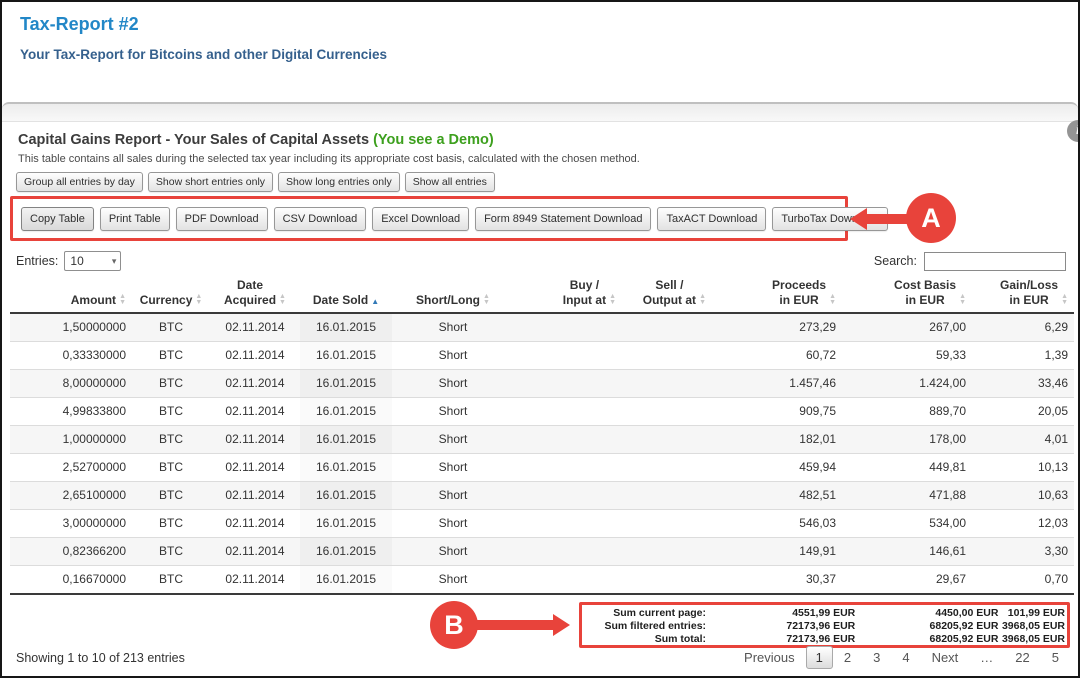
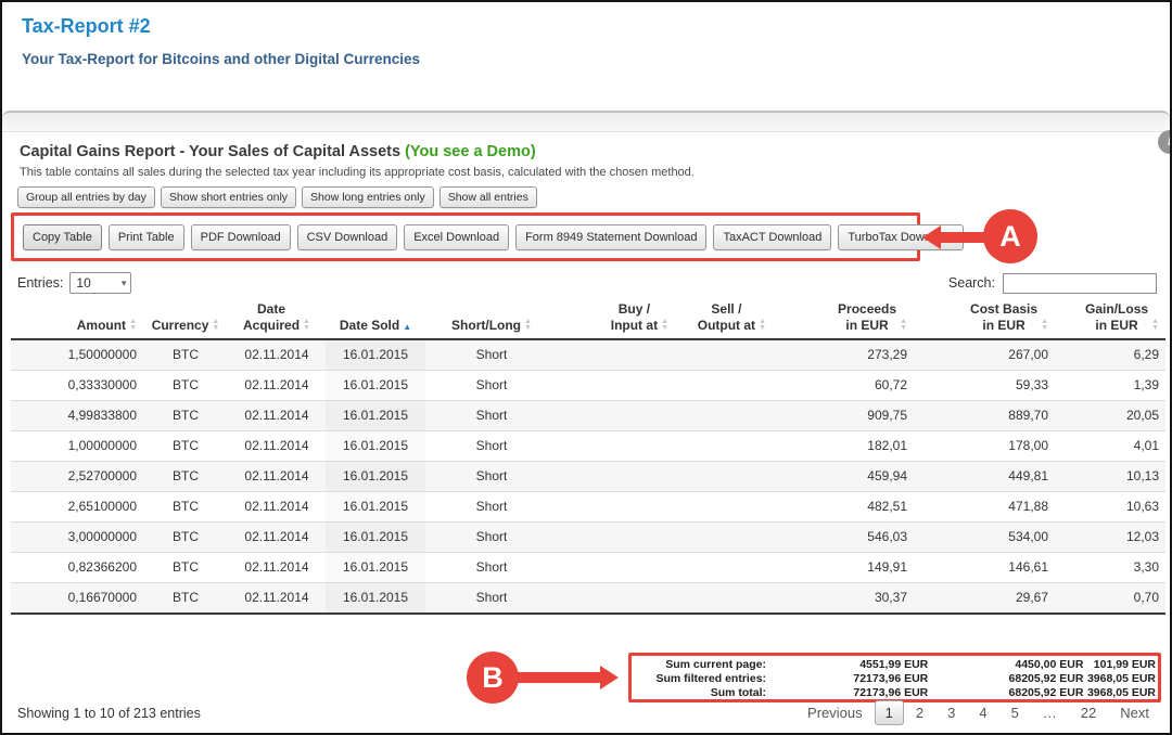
  Tax-Report #2
  Your Tax-Report for Bitcoins and other Digital Currencies
  i
  Capital Gains Report - Your Sales of Capital Assets (You see a Demo)
  This table contains all sales during the selected tax year including its appropriate cost basis, calculated with the chosen method.
  Group all entries by day
  Show short entries only
  Show long entries only
  Show all entries
  Copy Table
  Print Table
  PDF Download
  CSV Download
  Excel Download
  Form 8949 Statement Download
  TaxACT Download
  TurboTax Downlo
  A
  Entries:
  10
  ▾
  Search:
  Amount	Currency	DateAcquired	Date Sold ▲	Short/Long	Buy /Input at	Sell /Output at	Proceedsin EUR	Cost Basisin EUR	Gain/Lossin EUR
  1,50000000	BTC	02.11.2014	16.01.2015	Short			273,29	267,00	6,29
  0,33330000	BTC	02.11.2014	16.01.2015	Short			60,72	59,33	1,39
- 8,00000000	BTC	02.11.2014	16.01.2015	Short			1.457,46	1.424,00	33,46
  4,99833800	BTC	02.11.2014	16.01.2015	Short			909,75	889,70	20,05
  1,00000000	BTC	02.11.2014	16.01.2015	Short			182,01	178,00	4,01
  2,52700000	BTC	02.11.2014	16.01.2015	Short			459,94	449,81	10,13
  2,65100000	BTC	02.11.2014	16.01.2015	Short			482,51	471,88	10,63
  3,00000000	BTC	02.11.2014	16.01.2015	Short			546,03	534,00	12,03
  0,82366200	BTC	02.11.2014	16.01.2015	Short			149,91	146,61	3,30
  0,16670000	BTC	02.11.2014	16.01.2015	Short			30,37	29,67	0,70
  B
  Sum current page:	4551,99 EUR	4450,00 EUR	101,99 EUR
  Sum filtered entries:	72173,96 EUR	68205,92 EUR	3968,05 EUR
  Sum total:	72173,96 EUR	68205,92 EUR	3968,05 EUR
  Showing 1 to 10 of 213 entries
  Previous
  1
  2
  3
  4
- Next
+ 5
  …
  22
- 5
+ Next
